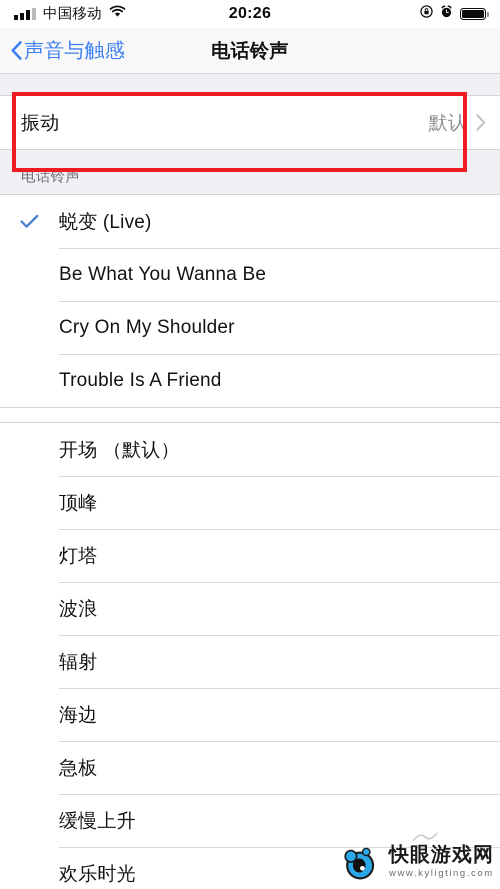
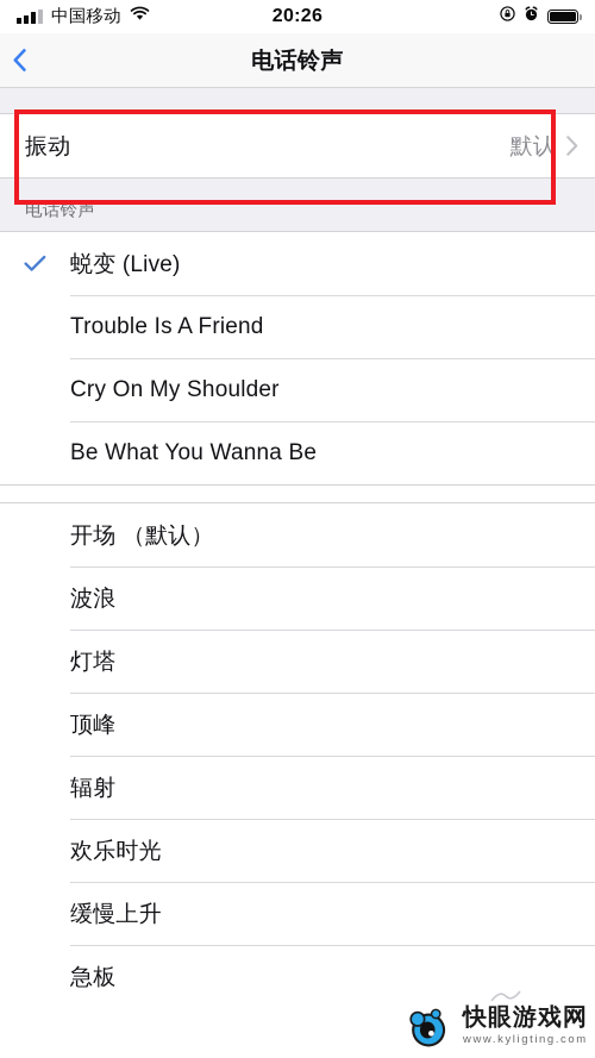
  中国移动
  20:26
- 声音与触感
  电话铃声
  振动
  默认
  电话铃声
  蜕变 (Live)
- Be What You Wanna Be
+ Trouble Is A Friend
  Cry On My Shoulder
- Trouble Is A Friend
+ Be What You Wanna Be
  开场 （默认）
- 顶峰
+ 波浪
  灯塔
- 波浪
+ 顶峰
  辐射
- 海边
- 急板
+ 欢乐时光
  缓慢上升
- 欢乐时光
+ 急板
  快眼游戏网
  www.kyligting.com
